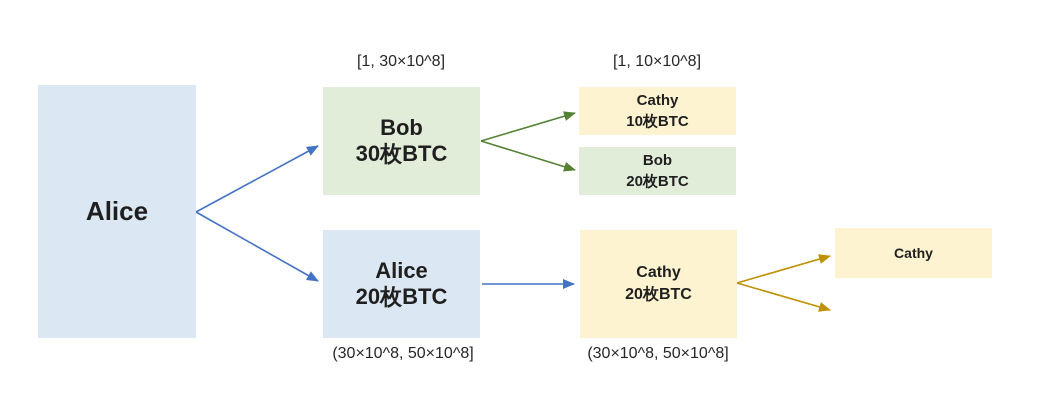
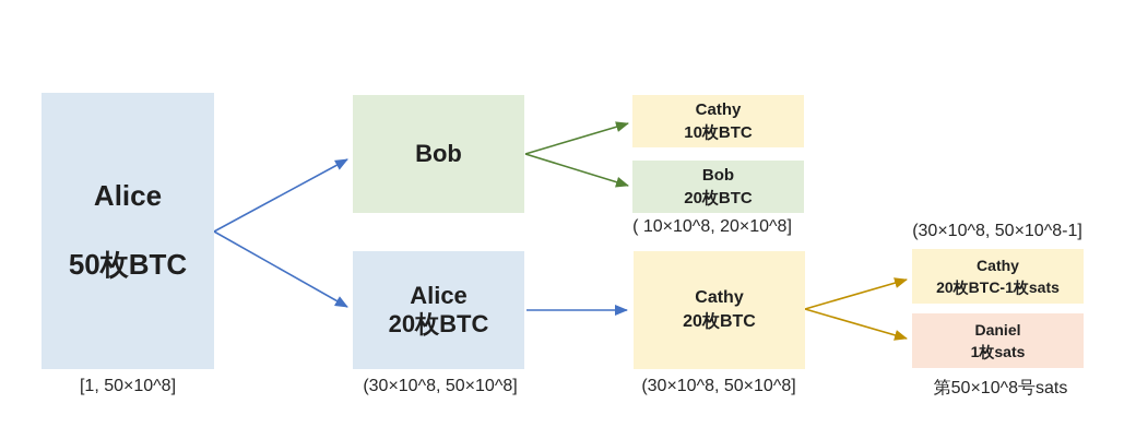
  Alice
+ 50枚BTC
+ [1, 50×10^8]
  Bob
- 30枚BTC
- [1, 30×10^8]
  Cathy
  10枚BTC
- [1, 10×10^8]
  Bob
  20枚BTC
+ ( 10×10^8, 20×10^8]
  Alice
  20枚BTC
  (30×10^8, 50×10^8]
  Cathy
  20枚BTC
  (30×10^8, 50×10^8]
  Cathy
+ 20枚BTC-1枚sats
+ (30×10^8, 50×10^8-1]
+ Daniel
+ 1枚sats
+ 第50×10^8号sats
